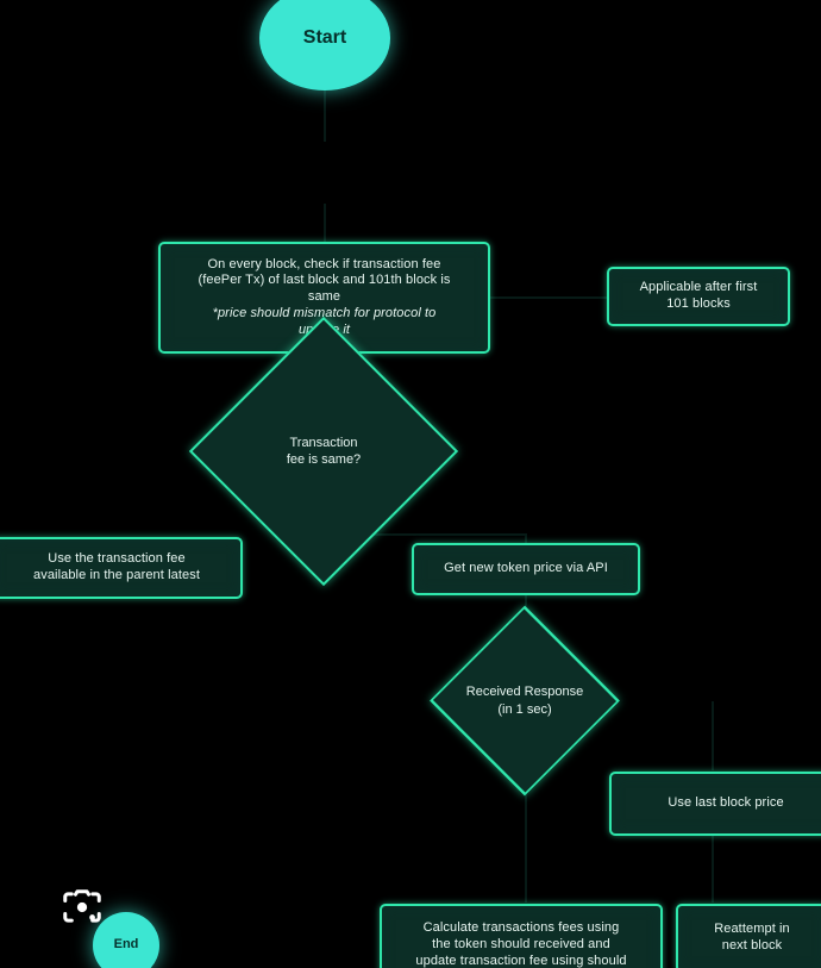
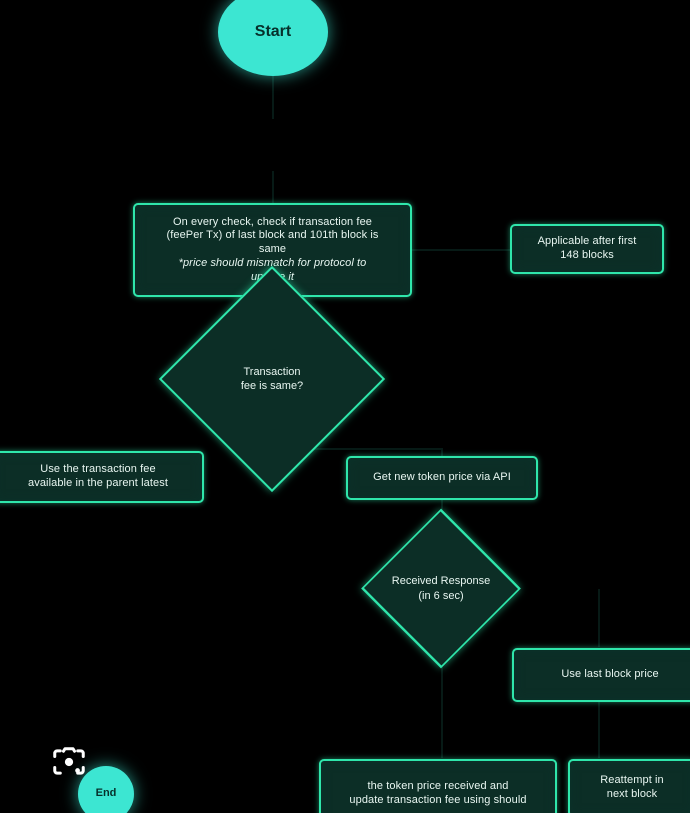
  Start
- On every block, check if transaction fee
+ On every check, check if transaction fee
  (feePer Tx) of last block and 101th block is
  same
  *price should mismatch for protocol to
  Applicable after first
- 101 blocks
+ 148 blocks
  Transaction
  fee is same?
  Use the transaction fee
  available in the parent latest
  Get new token price via API
  Received Response
- (in 1 sec)
+ (in 6 sec)
  Use last block price
- Calculate transactions fees using
- the token should received and
+ the token price received and
  update transaction fee using should
  Reattempt in
  next block
  End
